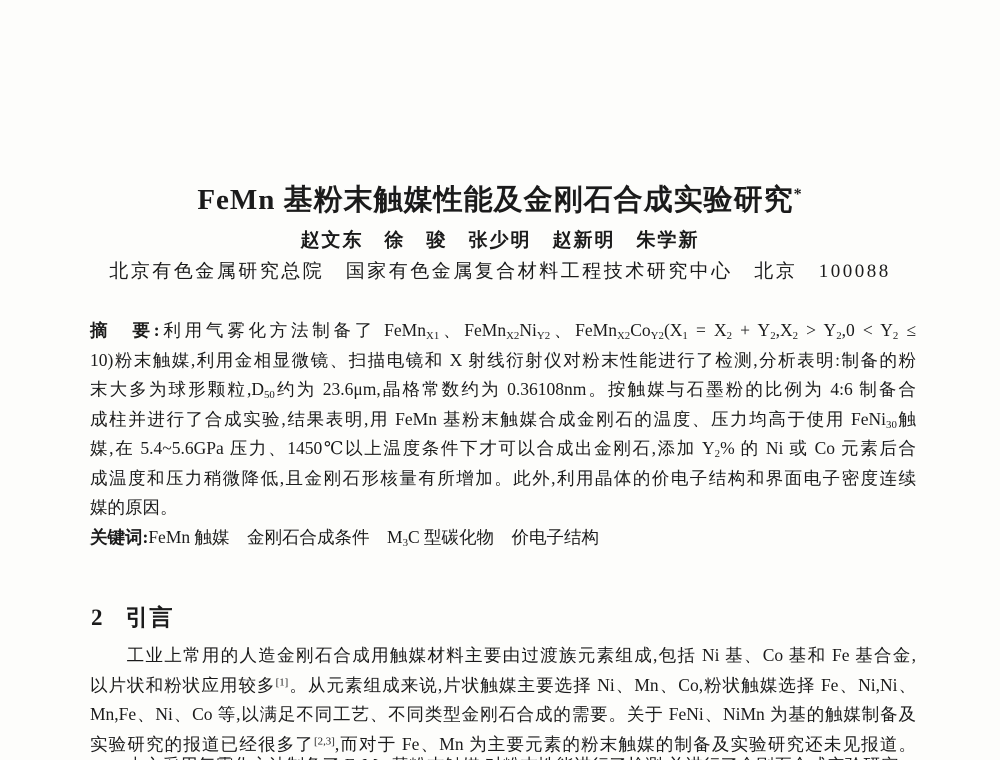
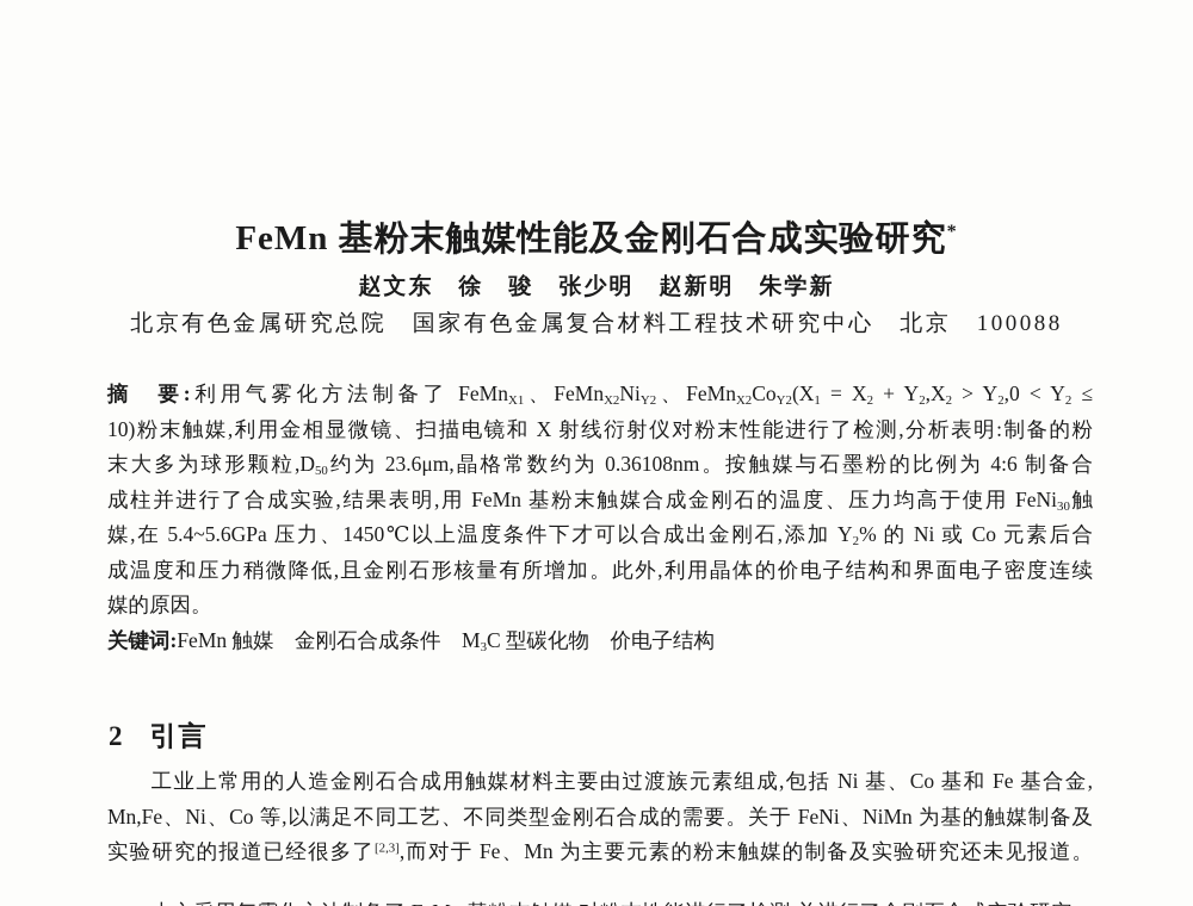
  FeMn 基粉末触媒性能及金刚石合成实验研究*
  赵文东 徐 骏 张少明 赵新明 朱学新
  北京有色金属研究总院 国家有色金属复合材料工程技术研究中心 北京 100088
  摘 要:利用气雾化方法制备了 FeMnX1、FeMnX2NiY2、FeMnX2CoY2(X1 = X2 + Y2,X2 > Y2,0 < Y2 ≤
  10)粉末触媒,利用金相显微镜、扫描电镜和 X 射线衍射仪对粉末性能进行了检测,分析表明:制备的粉
  末大多为球形颗粒,D50约为 23.6μm,晶格常数约为 0.36108nm。按触媒与石墨粉的比例为 4:6 制备合
  成柱并进行了合成实验,结果表明,用 FeMn 基粉末触媒合成金刚石的温度、压力均高于使用 FeNi30触
  媒,在 5.4~5.6GPa 压力、1450℃以上温度条件下才可以合成出金刚石,添加 Y2% 的 Ni 或 Co 元素后合
  成温度和压力稍微降低,且金刚石形核量有所增加。此外,利用晶体的价电子结构和界面电子密度连续
  媒的原因。
  关键词:FeMn 触媒 金刚石合成条件 M3C 型碳化物 价电子结构
  2 引言
  工业上常用的人造金刚石合成用触媒材料主要由过渡族元素组成,包括 Ni 基、Co 基和 Fe 基合金,
- 以片状和粉状应用较多[1]。从元素组成来说,片状触媒主要选择 Ni、Mn、Co,粉状触媒选择 Fe、Ni,Ni、
  Mn,Fe、Ni、Co 等,以满足不同工艺、不同类型金刚石合成的需要。关于 FeNi、NiMn 为基的触媒制备及
  实验研究的报道已经很多了[2,3],而对于 Fe、Mn 为主要元素的粉末触媒的制备及实验研究还未见报道。
